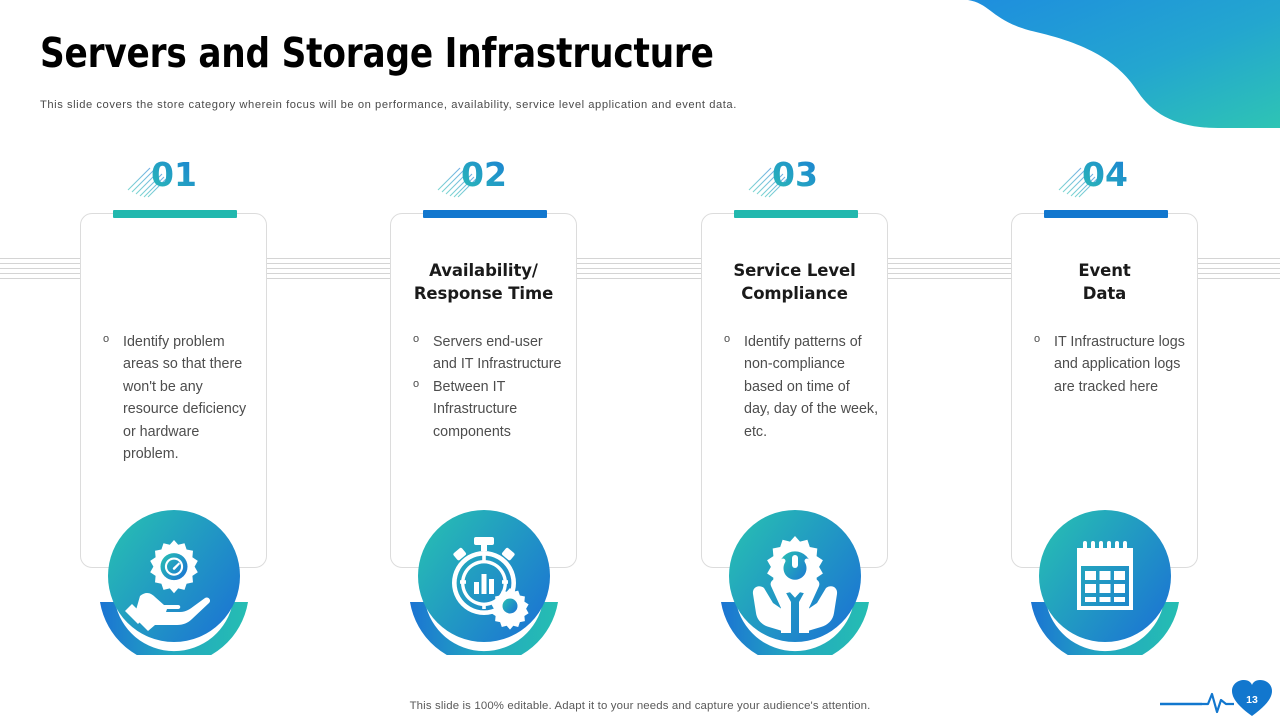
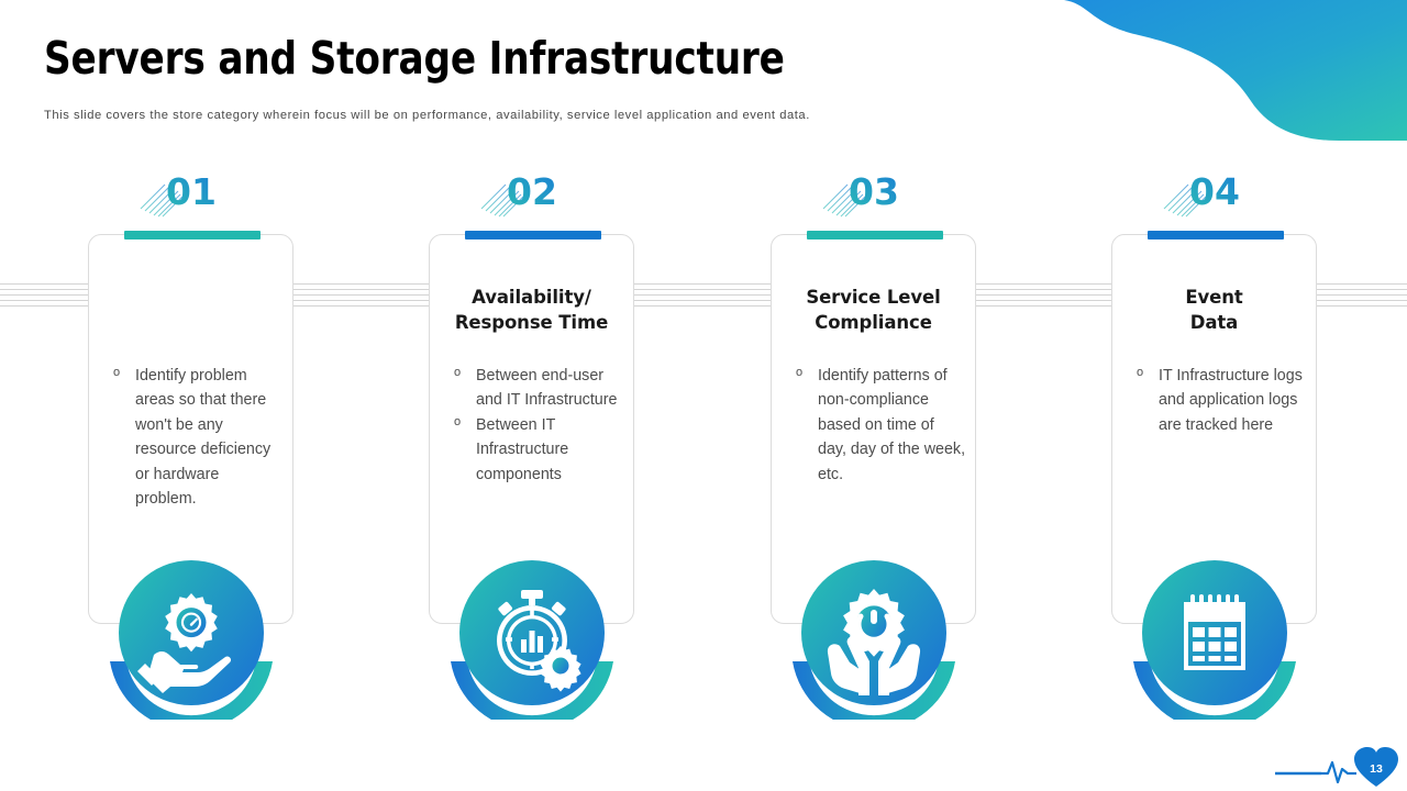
  Servers and Storage Infrastructure
  This slide covers the store category wherein focus will be on performance, availability, service level application and event data.
  01
  o
  Identify problem areas so that there won't be any resource deficiency or hardware problem.
  02
  Availability/
  Response Time
  o
- Servers end-user and IT Infrastructure
+ Between end-user and IT Infrastructure
  o
  Between IT Infrastructure components
  03
  Service Level
  Compliance
  o
  Identify patterns of non-compliance based on time of day, day of the week, etc.
  04
  Event
  Data
  o
  IT Infrastructure logs and application logs are tracked here
- This slide is 100% editable. Adapt it to your needs and capture your audience's attention.
  13
